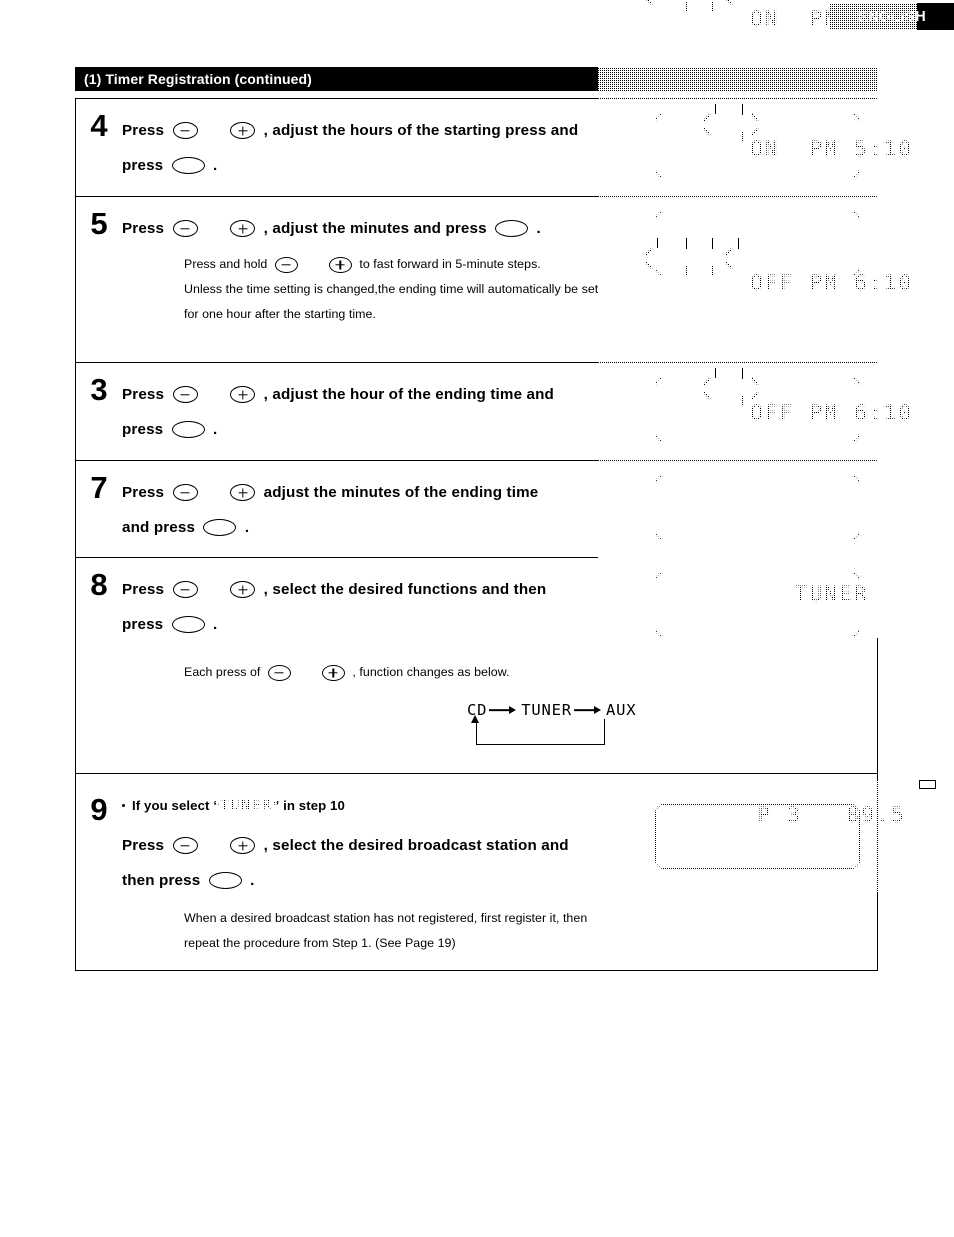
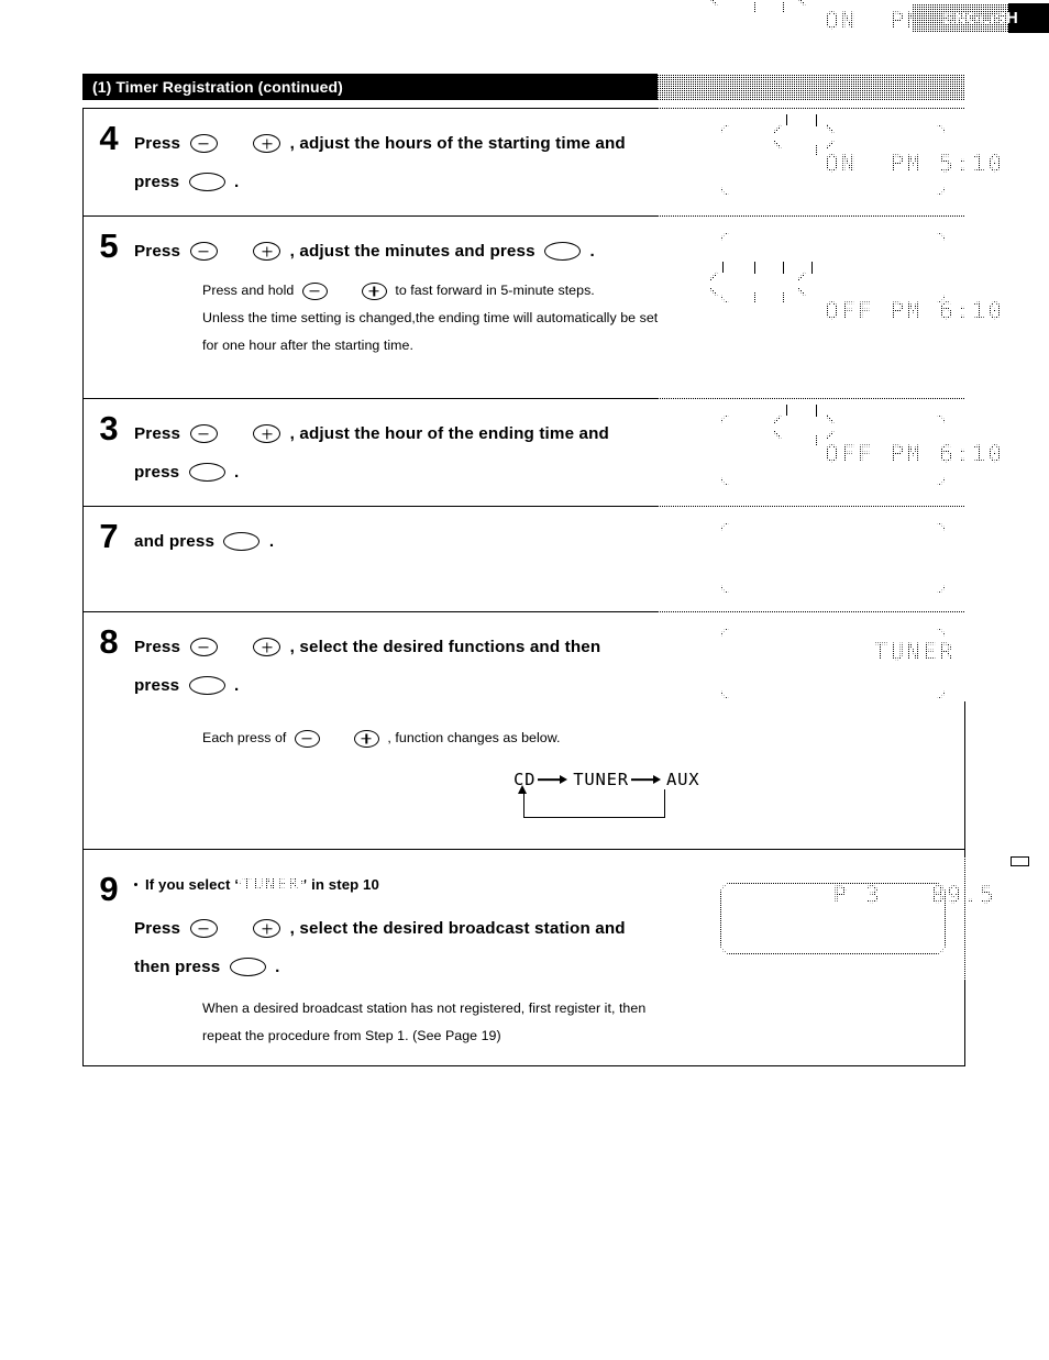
  (1) Timer Registration (continued)
  4
- Press , adjust the hours of the starting press and
+ Press , adjust the hours of the starting time and
  press .
  5
  Press , adjust the minutes and press .
  Press and hold to fast forward in 5-minute steps.
  Unless the time setting is changed,the ending time will automatically be set
  for one hour after the starting time.
  3
  Press , adjust the hour of the ending time and
  press .
  7
- Press adjust the minutes of the ending time
  and press .
  8
  Press , select the desired functions and then
  press .
  Each press of , function changes as below.
  CD
  TUNER
  AUX
  9
  If you select in step 10
  Press , select the desired broadcast station and
  then press .
  When a desired broadcast station has not registered, first register it, then
  repeat the procedure from Step 1. (See Page 19)
